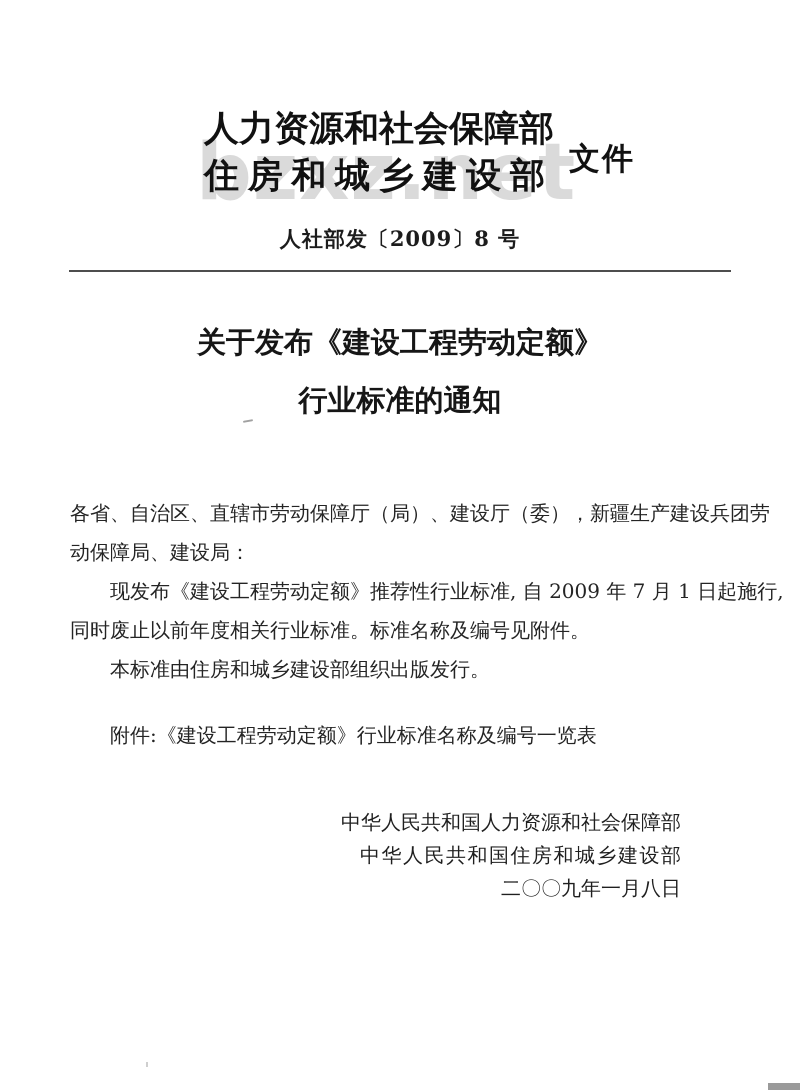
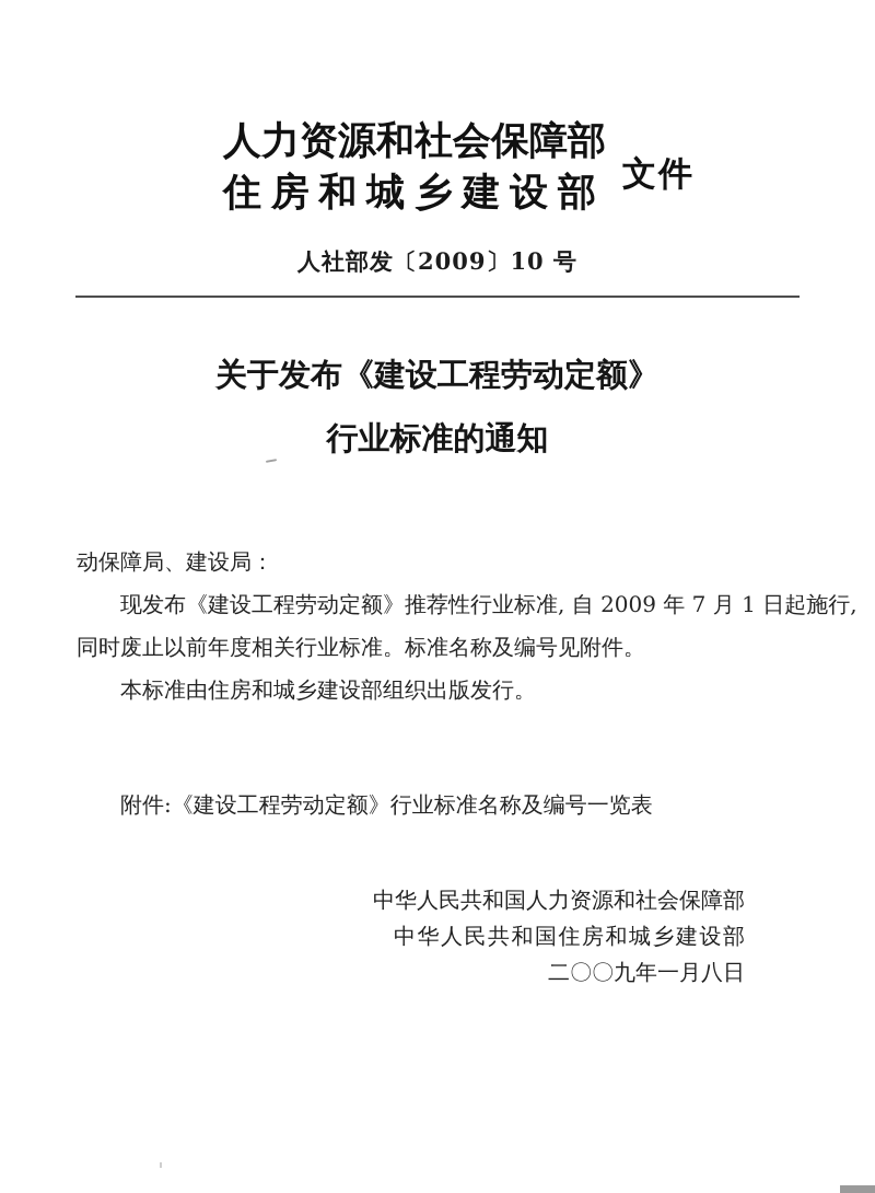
- bzxz.net
  人力资源和社会保障部
  住房和城乡建设部
  文件
- 人社部发〔2009〕8 号
+ 人社部发〔2009〕10 号
  关于发布《建设工程劳动定额》
  行业标准的通知
- 各省、自治区、直辖市劳动保障厅（局）、建设厅（委），新疆生产建设兵团劳
  动保障局、建设局：
  现发布《建设工程劳动定额》推荐性行业标准, 自 2009 年 7 月 1 日起施行,
  同时废止以前年度相关行业标准。标准名称及编号见附件。
  本标准由住房和城乡建设部组织出版发行。
  附件:《建设工程劳动定额》行业标准名称及编号一览表
  中华人民共和国人力资源和社会保障部
  中华人民共和国住房和城乡建设部
  二〇〇九年一月八日
